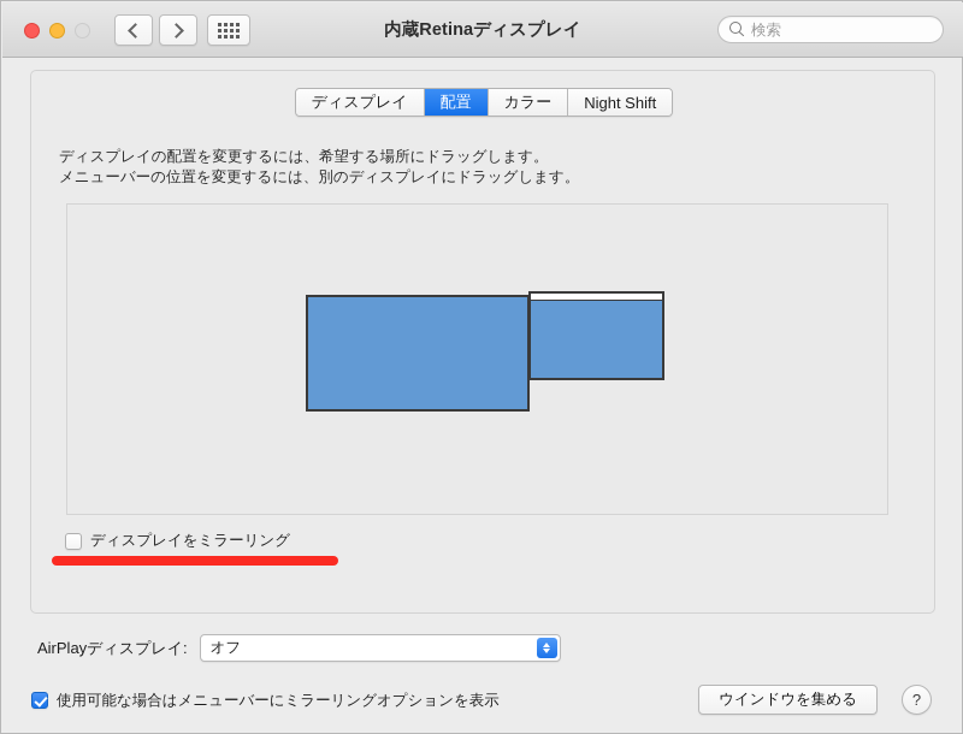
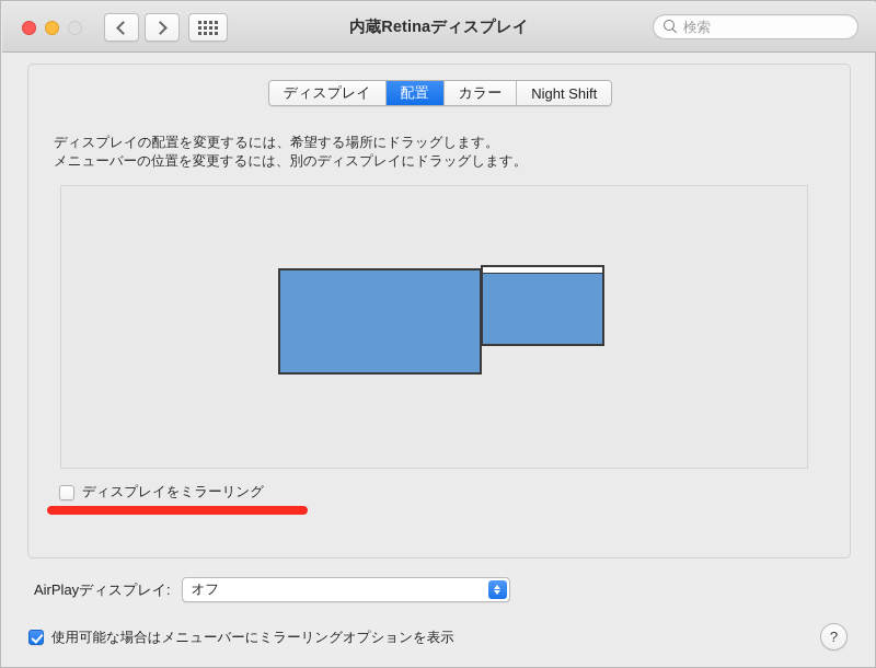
  内蔵Retinaディスプレイ
  検索
  ディスプレイ
  配置
  カラー
  Night Shift
  ディスプレイの配置を変更するには、希望する場所にドラッグします。
  メニューバーの位置を変更するには、別のディスプレイにドラッグします。
  ディスプレイをミラーリング
  AirPlayディスプレイ:
  オフ
  使用可能な場合はメニューバーにミラーリングオプションを表示
- ウインドウを集める
  ?
